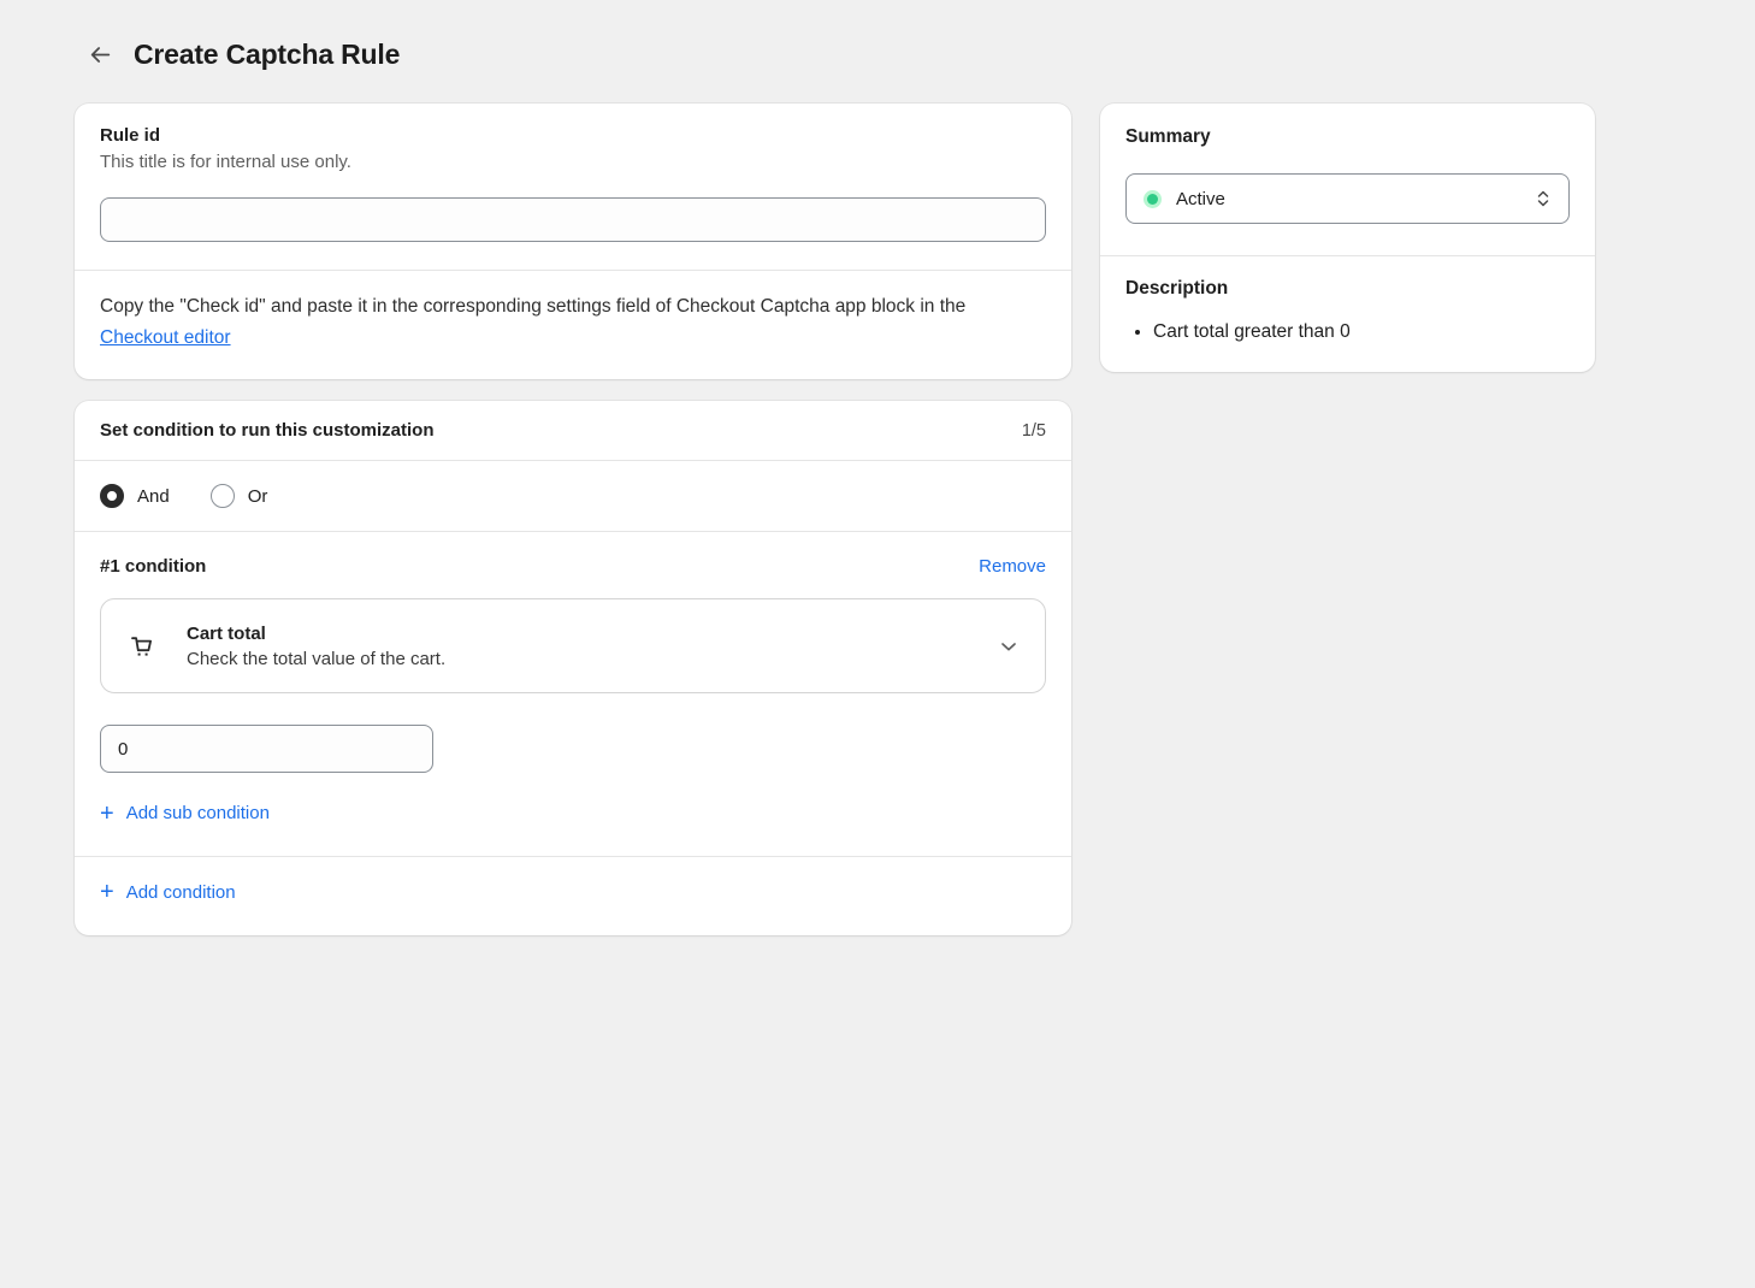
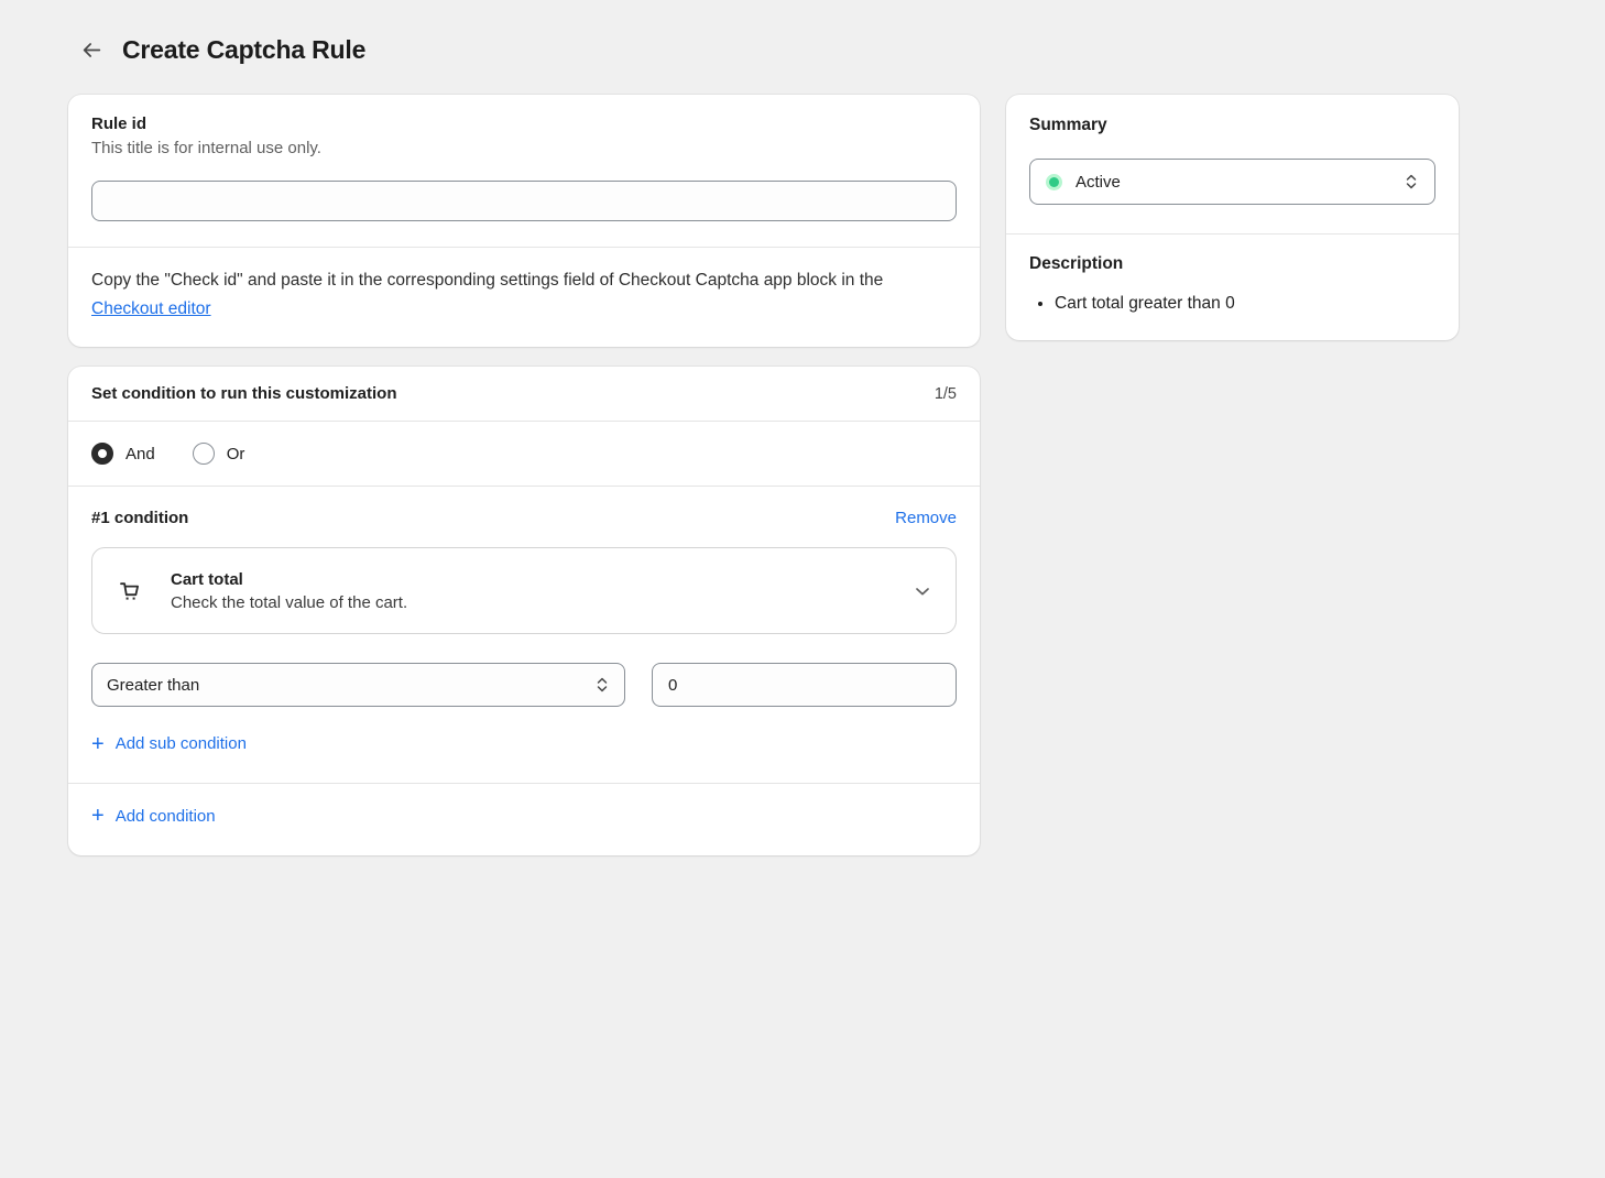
  Create Captcha Rule
  Rule id
  This title is for internal use only.
  Copy the "Check id" and paste it in the corresponding settings field of Checkout Captcha app block in the Checkout editor
  Set condition to run this customization
  1/5
  And
  Or
  #1 condition
  Remove
  Cart total
  Check the total value of the cart.
+ Greater than
  0
  +
  Add sub condition
  +
  Add condition
  Summary
  Active
  Description
  Cart total greater than 0
